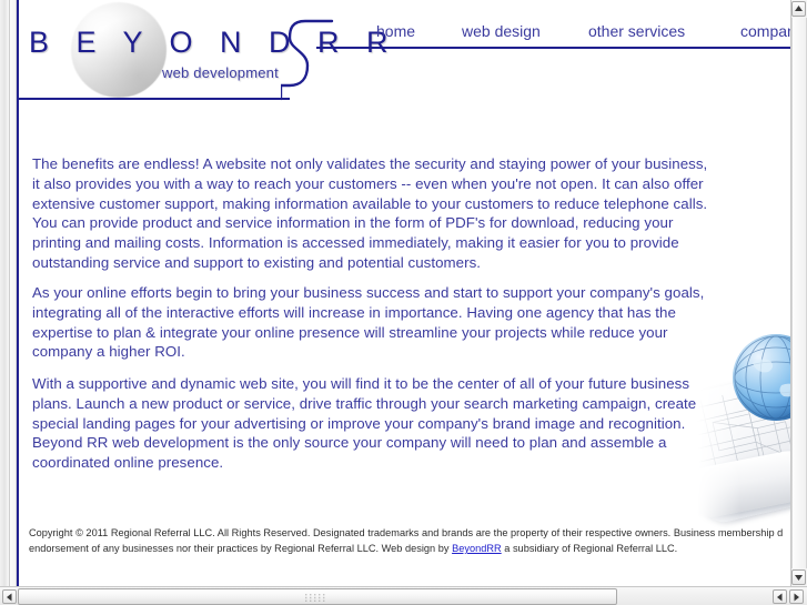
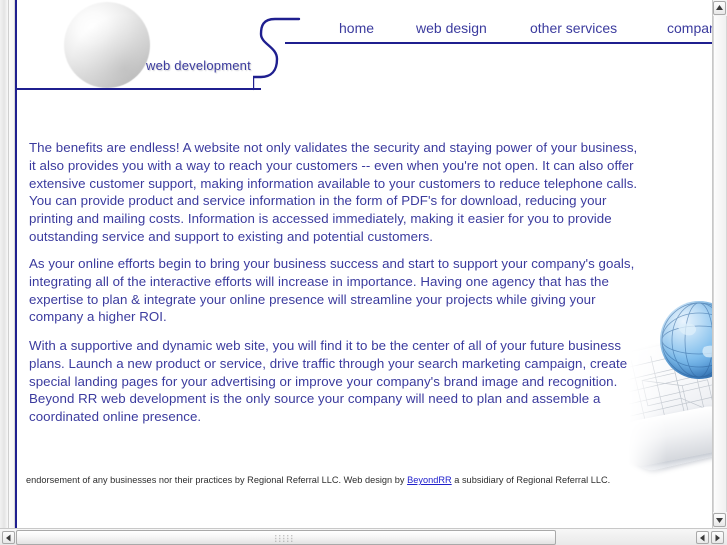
- B E Y O N D R R
  web development
  home
  web design
  other services
  compa
  The benefits are endless! A website not only validates the security and staying power of your business, it also provides you with a way to reach your customers -- even when you're not open. It can also offer extensive customer support, making information available to your customers to reduce telephone calls. You can provide product and service information in the form of PDF's for download, reducing your printing and mailing costs. Information is accessed immediately, making it easier for you to provide outstanding service and support to existing and potential customers.
- As your online efforts begin to bring your business success and start to support your company's goals, integrating all of the interactive efforts will increase in importance. Having one agency that has the expertise to plan & integrate your online presence will streamline your projects while reduce your company a higher ROI.
+ As your online efforts begin to bring your business success and start to support your company's goals, integrating all of the interactive efforts will increase in importance. Having one agency that has the expertise to plan & integrate your online presence will streamline your projects while giving your company a higher ROI.
  With a supportive and dynamic web site, you will find it to be the center of all of your future business plans. Launch a new product or service, drive traffic through your search marketing campaign, create special landing pages for your advertising or improve your company's brand image and recognition. Beyond RR web development is the only source your company will need to plan and assemble a coordinated online presence.
- Copyright © 2011 Regional Referral LLC. All Rights Reserved. Designated trademarks and brands are the property of their respective owners. Business membership d
  endorsement of any businesses nor their practices by Regional Referral LLC. Web design by BeyondRR a subsidiary of Regional Referral LLC.
